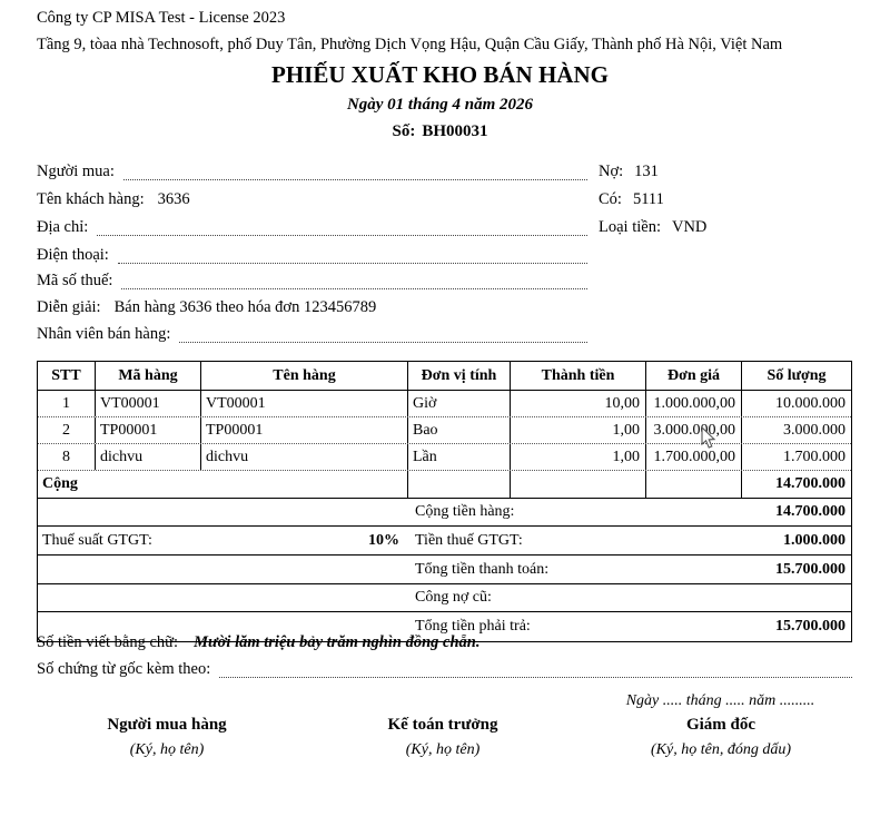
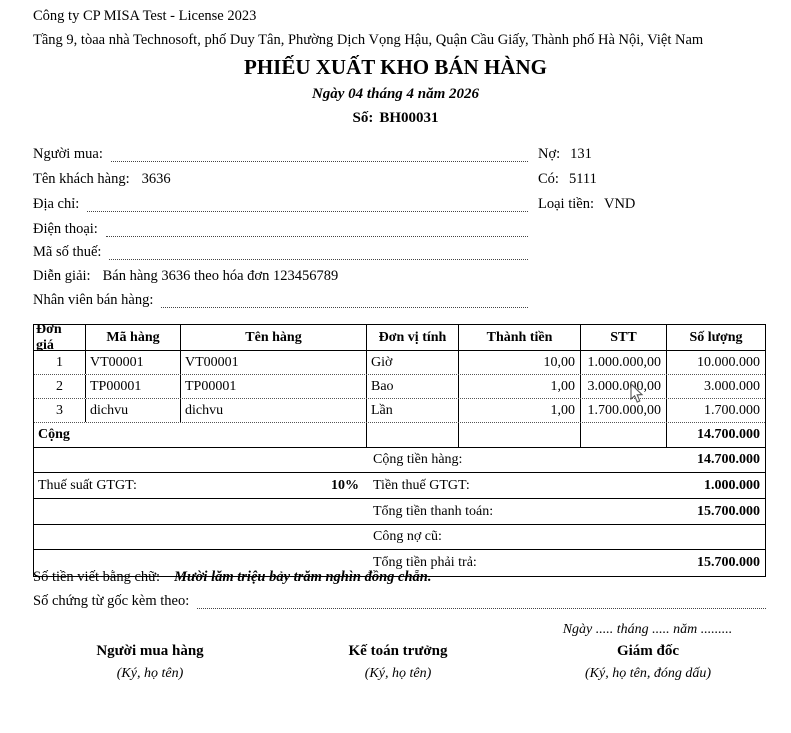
  Công ty CP MISA Test - License 2023
  Tầng 9, tòaa nhà Technosoft, phố Duy Tân, Phường Dịch Vọng Hậu, Quận Cầu Giấy, Thành phố Hà Nội, Việt Nam
  PHIẾU XUẤT KHO BÁN HÀNG
- Ngày 01 tháng 4 năm 2026
+ Ngày 04 tháng 4 năm 2026
  Số: BH00031
  Người mua:
  Tên khách hàng:
  3636
  Địa chỉ:
  Điện thoại:
  Mã số thuế:
  Diễn giải:
  Bán hàng 3636 theo hóa đơn 123456789
  Nhân viên bán hàng:
  Nợ: 131
  Có: 5111
  Loại tiền: VND
- STT
+ Đơn giá
  Mã hàng
  Tên hàng
  Đơn vị tính
  Thành tiền
- Đơn giá
+ STT
  Số lượng
  1
  VT00001
  VT00001
  Giờ
  10,00
  1.000.000,00
  10.000.000
  2
  TP00001
  TP00001
  Bao
  1,00
  3.000.00,00
  3.000.000
- 8
+ 3
  dichvu
  dichvu
  Lần
  1,00
  1.700.000,00
  1.700.000
  Cộng
  14.700.000
  Cộng tiền hàng:
  14.700.000
  Thuế suất GTGT:
  10%
  Tiền thuế GTGT:
  1.000.000
  Tổng tiền thanh toán:
  15.700.000
  Công nợ cũ:
  Tổng tiền phải trả:
  15.700.000
  Số tiền viết bằng chữ: Mười lăm triệu bảy trăm nghìn đồng chẵn.
  Số chứng từ gốc kèm theo:
  Ngày ..... tháng ..... năm .........
  Người mua hàng
  (Ký, họ tên)
  Kế toán trưởng
  (Ký, họ tên)
  Giám đốc
  (Ký, họ tên, đóng dấu)
